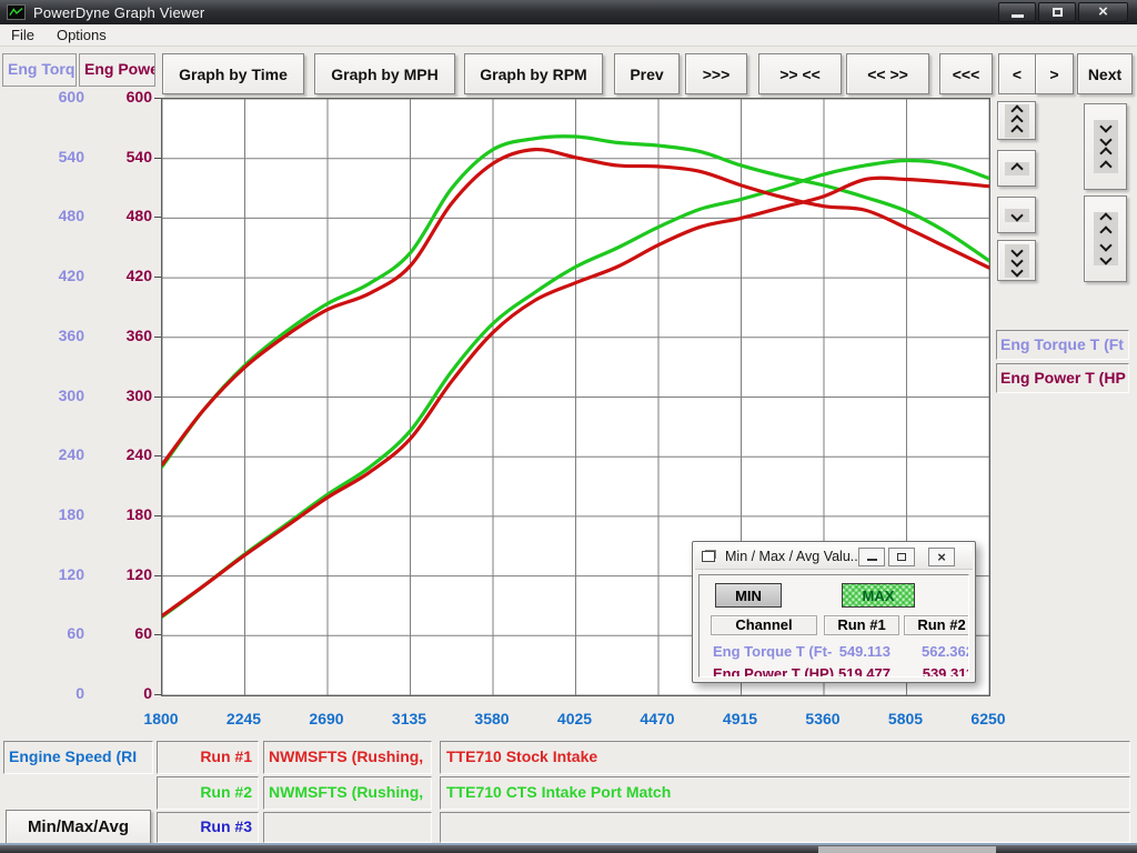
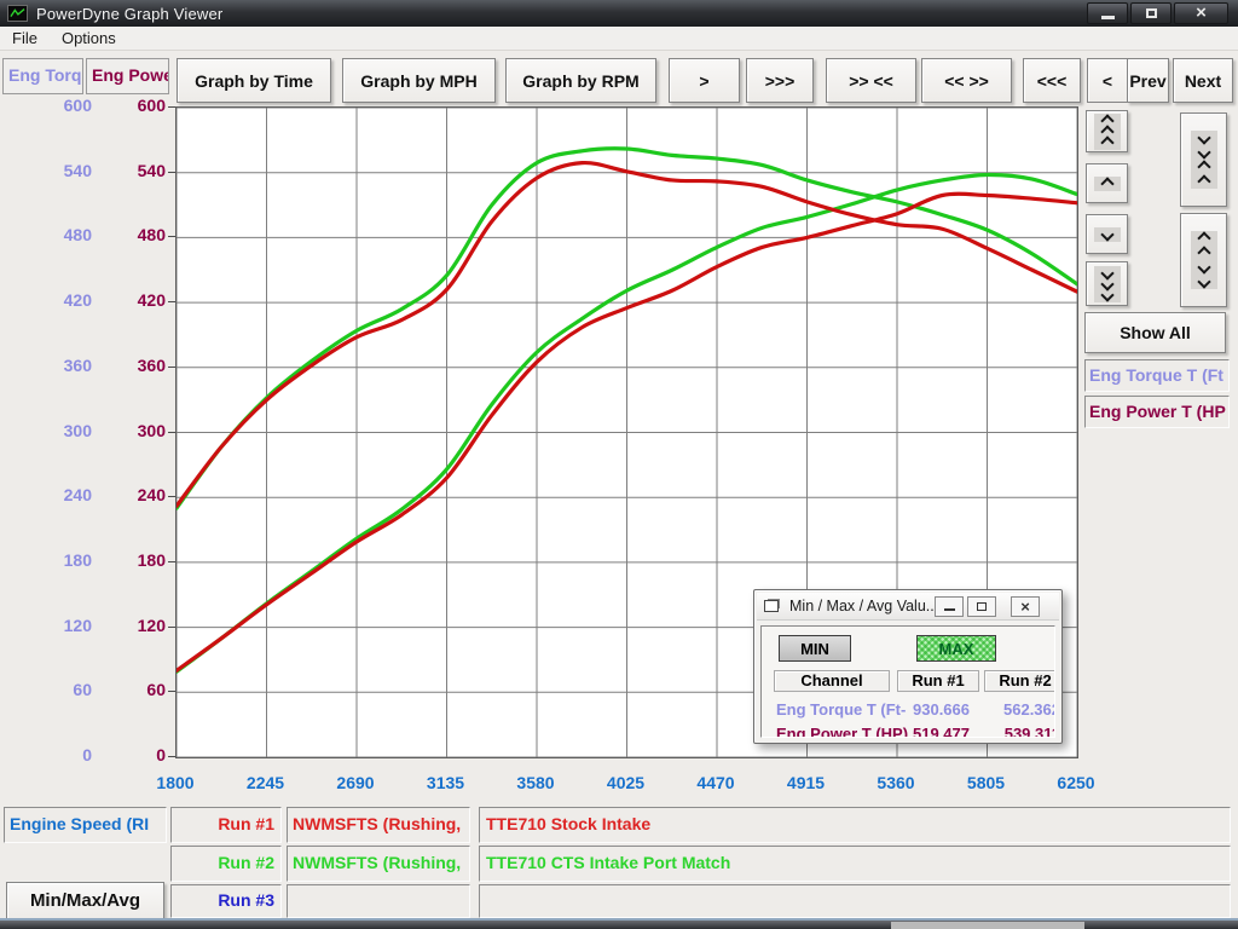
  PowerDyne Graph Viewer
  ×
  File
  Options
  Eng Torq
  Eng Powe
  Graph by Time
  Graph by MPH
  Graph by RPM
- Prev
+ >
  >>>
  >> <<
  << >>
  <<<
  <
- >
+ Prev
  Next
  0
  0
  60
  60
  120
  120
  180
  180
  240
  240
  300
  300
  360
  360
  420
  420
  480
  480
  540
  540
  600
  600
  1800
  2245
  2690
  3135
  3580
  4025
  4470
  4915
  5360
  5805
  6250
+ Show All
  Eng Torque T (Ft
  Eng Power T (HP
  Min / Max / Avg Valu..
  ×
  MIN
  MAX
  Channel
  Run #1
  Run #2
  Eng Torque T (Ft-
- 549.113
+ 930.666
  562.36
  Eng Power T (HP)
  519.477
  539.31
  Engine Speed (RI
  Run #1
  NWMSFTS (Rushing,
  TTE710 Stock Intake
  Run #2
  NWMSFTS (Rushing,
  TTE710 CTS Intake Port Match
  Min/Max/Avg
  Run #3
